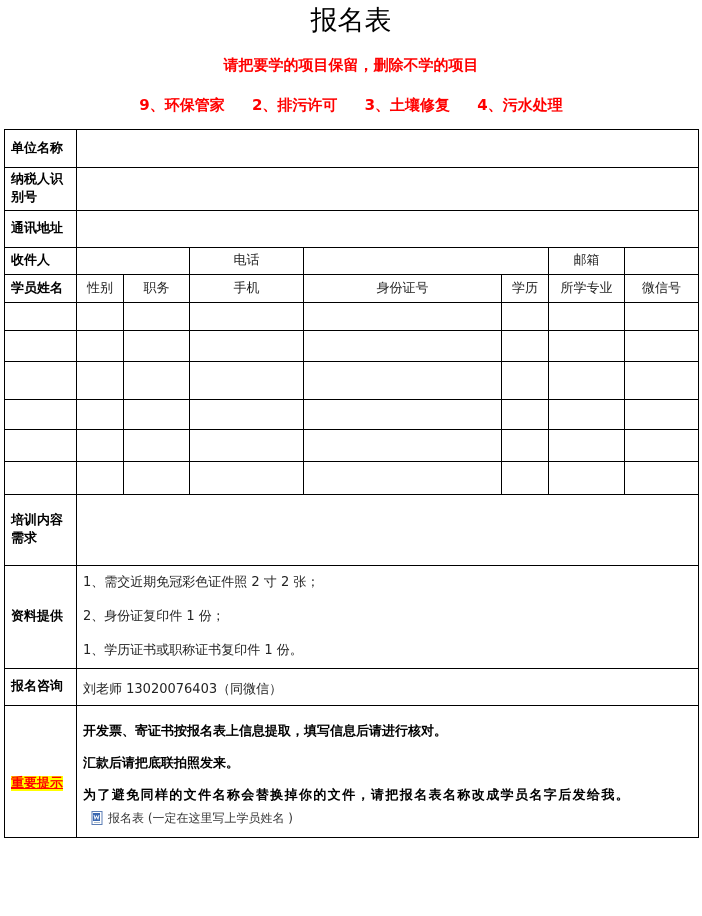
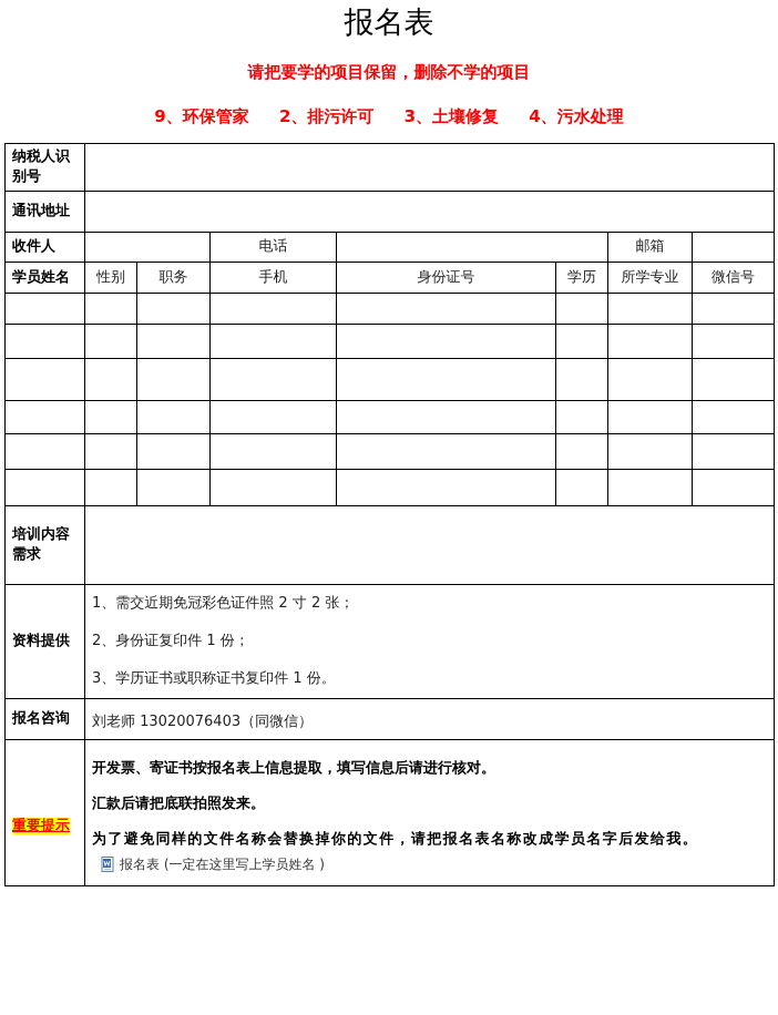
  报名表
  请把要学的项目保留，删除不学的项目
  9、环保管家 2、排污许可 3、土壤修复 4、污水处理
- 单位名称
  纳税人识别号
  通讯地址
  收件人		电话		邮箱
  学员姓名	性别	职务	手机	身份证号	学历	所学专业	微信号
  培训内容需求
- 资料提供	1、需交近期免冠彩色证件照 2 寸 2 张； 2、身份证复印件 1 份； 1、学历证书或职称证书复印件 1 份。
+ 资料提供	1、需交近期免冠彩色证件照 2 寸 2 张； 2、身份证复印件 1 份； 3、学历证书或职称证书复印件 1 份。
  报名咨询	刘老师 13020076403（同微信）
  重要提示	开发票、寄证书按报名表上信息提取，填写信息后请进行核对。 汇款后请把底联拍照发来。 为了避免同样的文件名称会替换掉你的文件，请把报名表名称改成学员名字后发给我。 报名表 (一定在这里写上学员姓名 )
